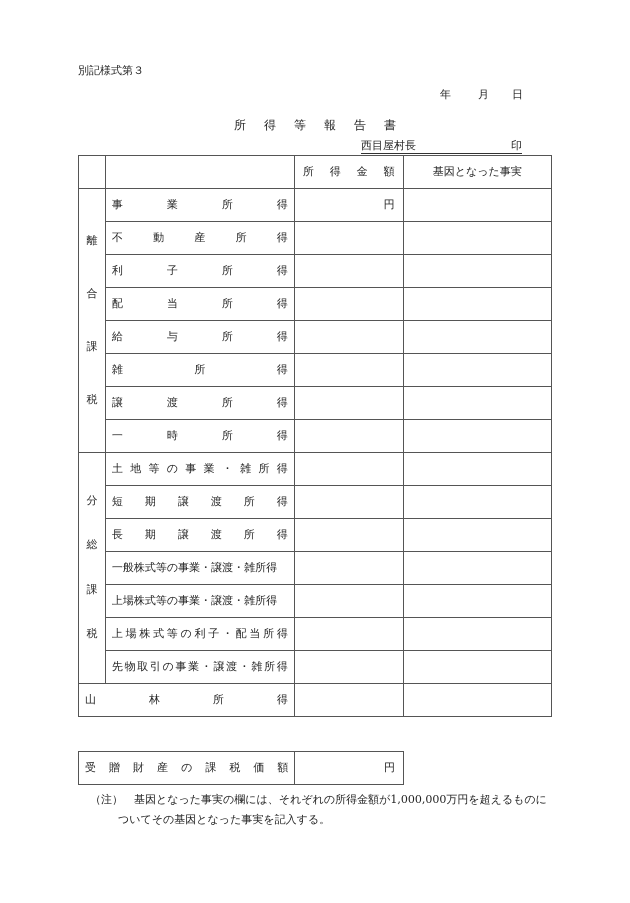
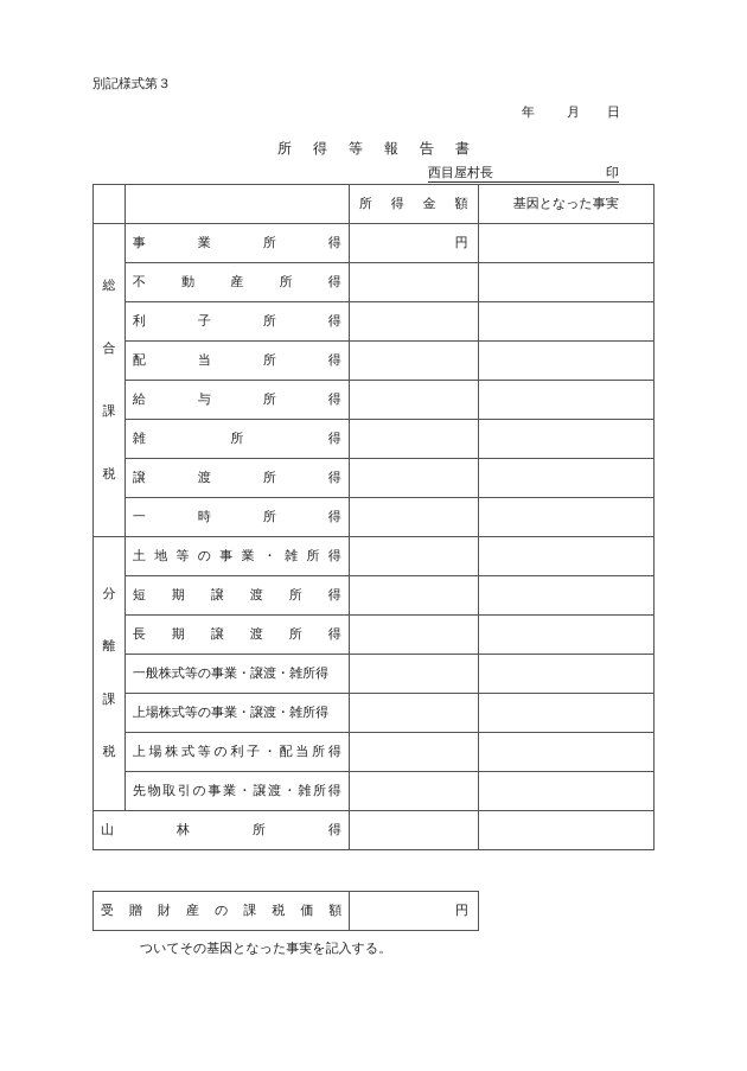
  別記様式第３
  年
  月
  日
  所 得 等 報 告 書
  西目屋村長
  印
  		所 得 金 額	基因となった事実
- 離合課税	事 業 所 得	円
+ 総合課税	事 業 所 得	円
  不 動 産 所 得
  利 子 所 得
  配 当 所 得
  給 与 所 得
  雑 所 得
  譲 渡 所 得
  一 時 所 得
- 分総課税	土 地 等 の 事 業 ・ 雑 所 得
+ 分離課税	土 地 等 の 事 業 ・ 雑 所 得
  短 期 譲 渡 所 得
  長 期 譲 渡 所 得
  一般株式等の事業・譲渡・雑所得
  上場株式等の事業・譲渡・雑所得
  上 場 株 式 等 の 利 子 ・ 配 当 所 得
  先 物 取 引 の 事 業 ・ 譲 渡 ・ 雑 所 得
  山 林 所 得
  受 贈 財 産 の 課 税 価 額	円
- （注） 基因となった事実の欄には、それぞれの所得金額が1,000,000万円を超えるものに
  ついてその基因となった事実を記入する。
